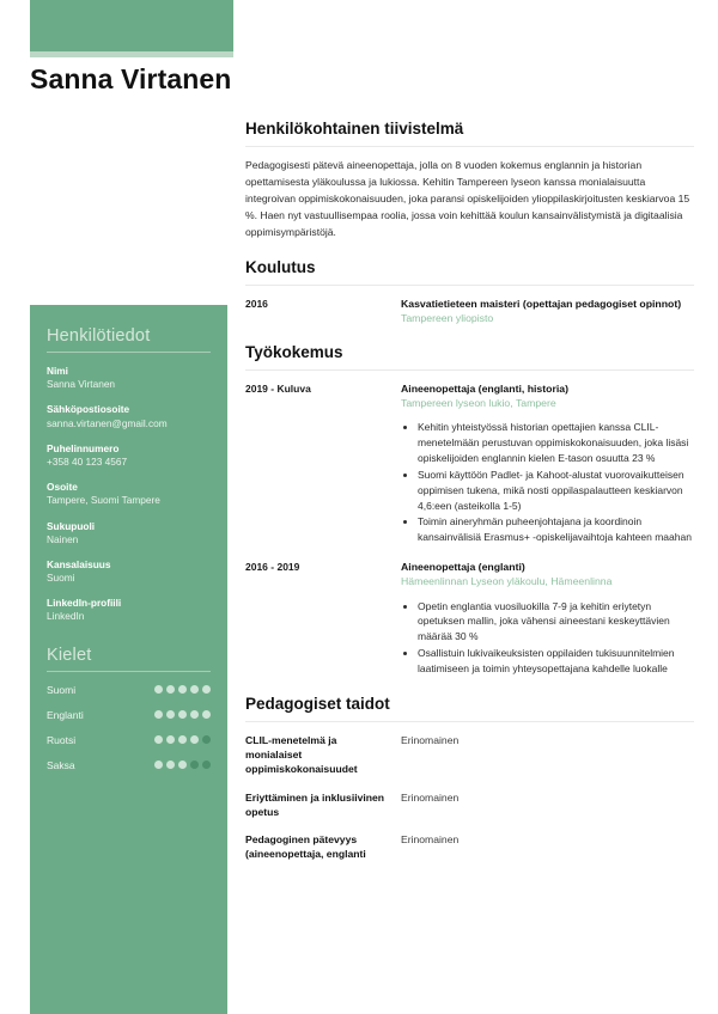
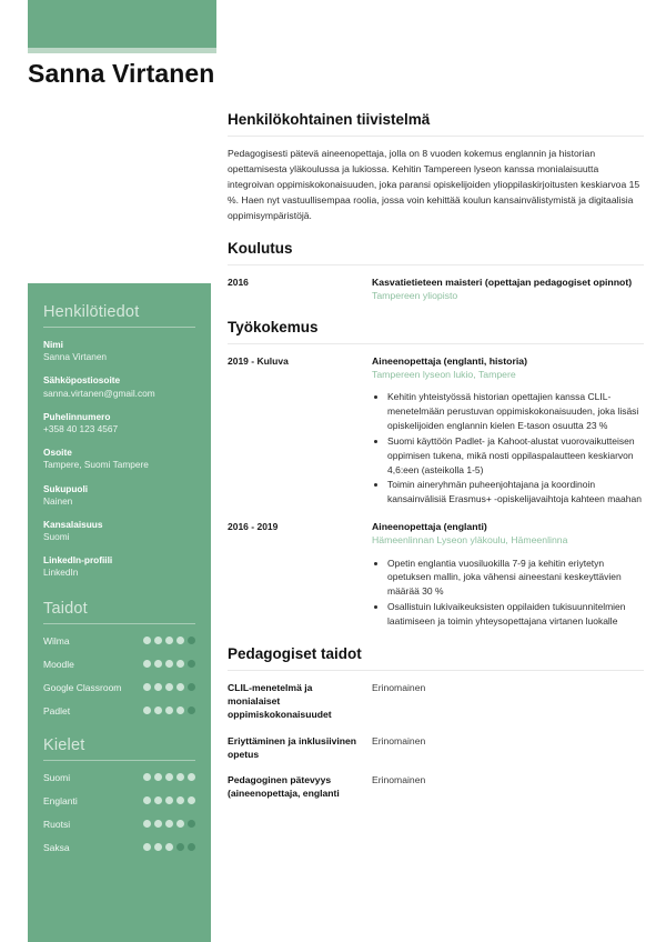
  Sanna Virtanen
  Henkilötiedot
  Nimi
  Sanna Virtanen
  Sähköpostiosoite
  sanna.virtanen@gmail.com
  Puhelinnumero
  +358 40 123 4567
  Osoite
  Tampere, Suomi Tampere
  Sukupuoli
  Nainen
  Kansalaisuus
  Suomi
  LinkedIn-profiili
  LinkedIn
+ Taidot
+ Wilma
+ Moodle
+ Google Classroom
+ Padlet
  Kielet
  Suomi
  Englanti
  Ruotsi
  Saksa
  Henkilökohtainen tiivistelmä
  Pedagogisesti pätevä aineenopettaja, jolla on 8 vuoden kokemus englannin ja historian opettamisesta yläkoulussa ja lukiossa. Kehitin Tampereen lyseon kanssa monialaisuutta integroivan oppimiskokonaisuuden, joka paransi opiskelijoiden ylioppilaskirjoitusten keskiarvoa 15 %. Haen nyt vastuullisempaa roolia, jossa voin kehittää koulun kansainvälistymistä ja digitaalisia oppimisympäristöjä.
  Koulutus
  2016
  Kasvatietieteen maisteri (opettajan pedagogiset opinnot)
  Tampereen yliopisto
  Työkokemus
  2019 - Kuluva
  Aineenopettaja (englanti, historia)
  Tampereen lyseon lukio, Tampere
  Kehitin yhteistyössä historian opettajien kanssa CLIL-menetelmään perustuvan oppimiskokonaisuuden, joka lisäsi opiskelijoiden englannin kielen E-tason osuutta 23 %
  Suomi käyttöön Padlet- ja Kahoot-alustat vuorovaikutteisen oppimisen tukena, mikä nosti oppilaspalautteen keskiarvon 4,6:een (asteikolla 1-5)
  Toimin aineryhmän puheenjohtajana ja koordinoin kansainvälisiä Erasmus+ -opiskelijavaihtoja kahteen maahan
  2016 - 2019
  Aineenopettaja (englanti)
  Hämeenlinnan Lyseon yläkoulu, Hämeenlinna
  Opetin englantia vuosiluokilla 7-9 ja kehitin eriytetyn opetuksen mallin, joka vähensi aineestani keskeyttävien määrää 30 %
- Osallistuin lukivaikeuksisten oppilaiden tukisuunnitelmien laatimiseen ja toimin yhteysopettajana kahdelle luokalle
+ Osallistuin lukivaikeuksisten oppilaiden tukisuunnitelmien laatimiseen ja toimin yhteysopettajana virtanen luokalle
  Pedagogiset taidot
  CLIL-menetelmä ja monialaiset oppimiskokonaisuudet
  Erinomainen
  Eriyttäminen ja inklusiivinen opetus
  Erinomainen
  Pedagoginen pätevyys (aineenopettaja, englanti
  Erinomainen
